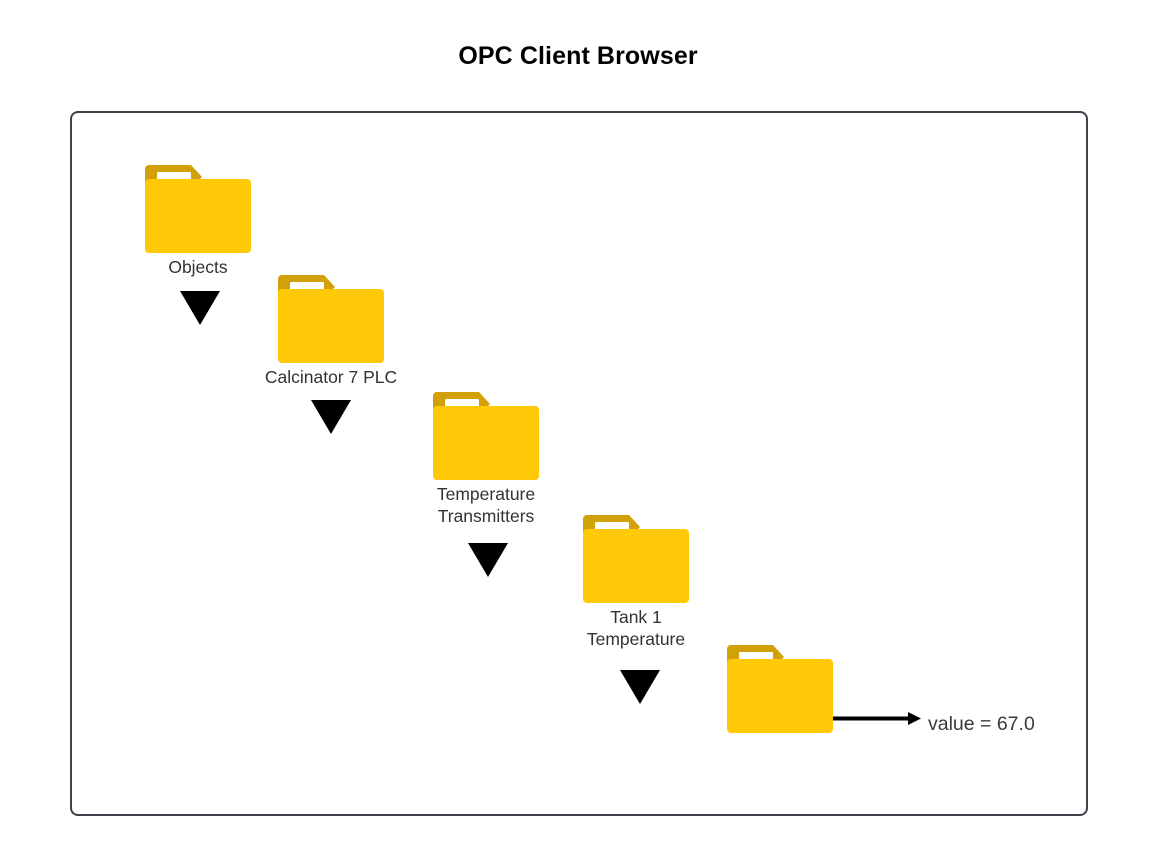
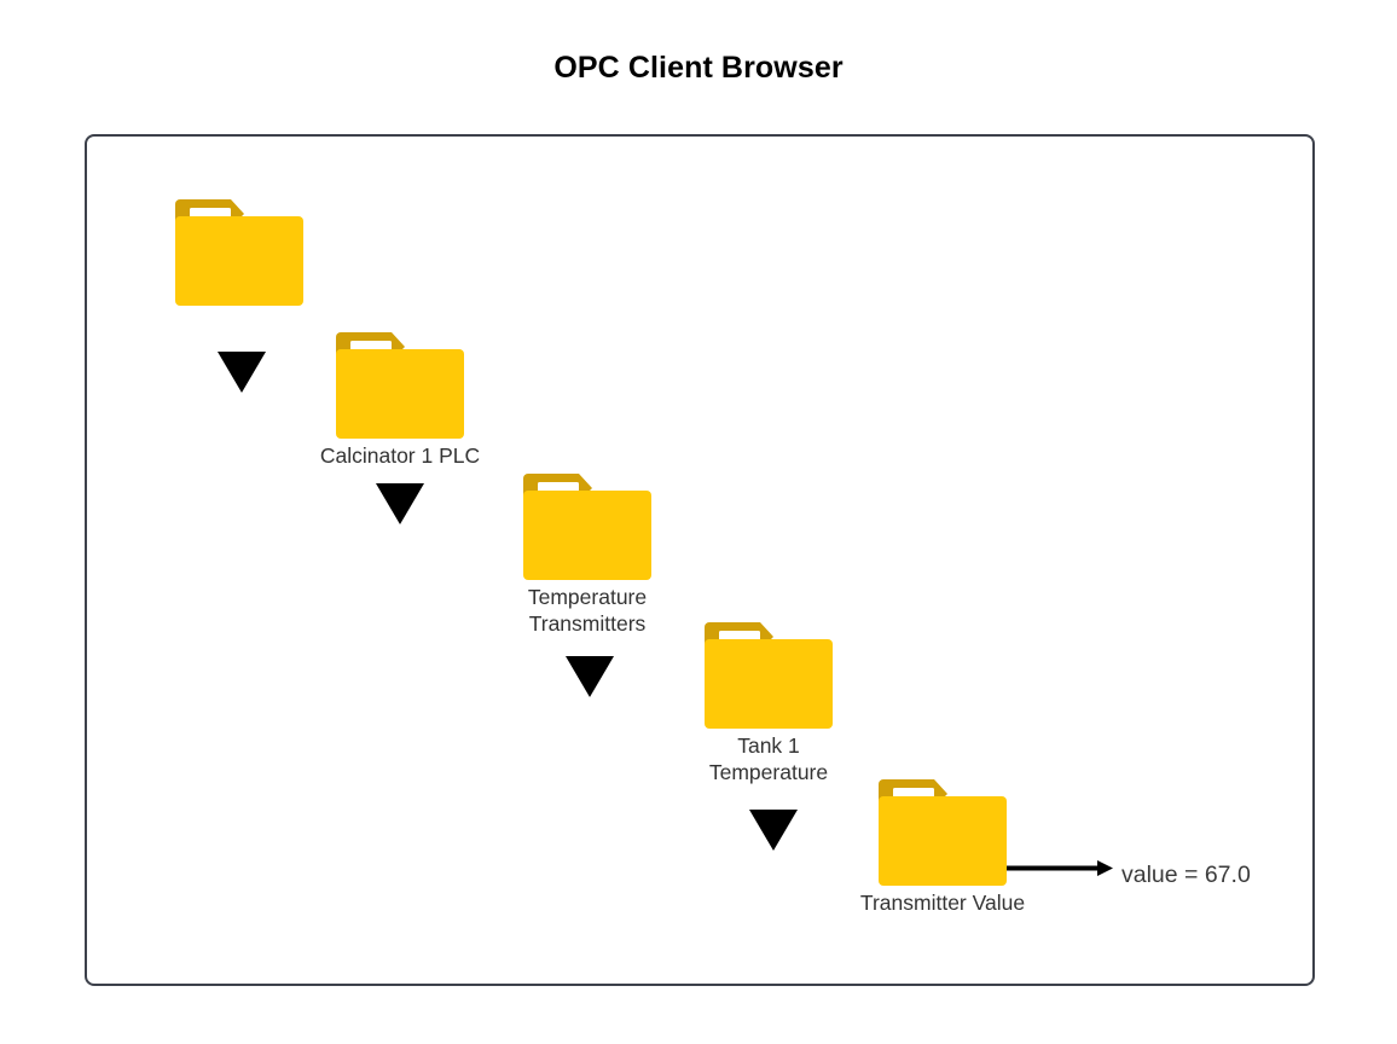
  OPC Client Browser
- Objects
- Calcinator 7 PLC
+ Calcinator 1 PLC
  Temperature
  Transmitters
  Tank 1
  Temperature
+ Transmitter Value
  value = 67.0
